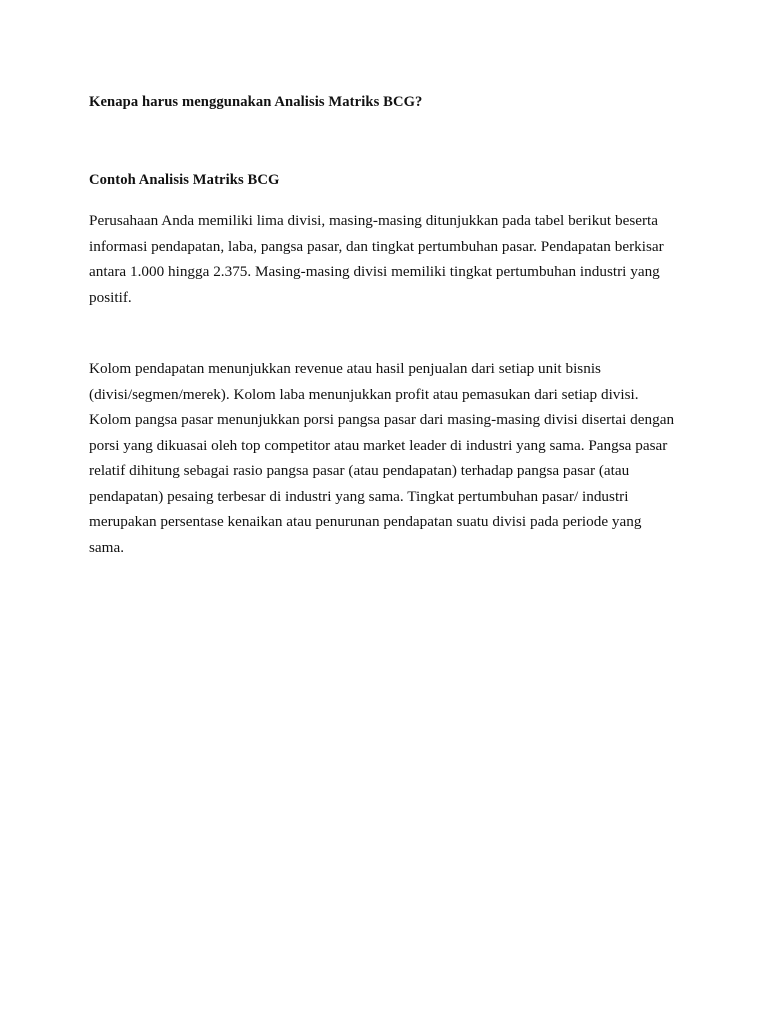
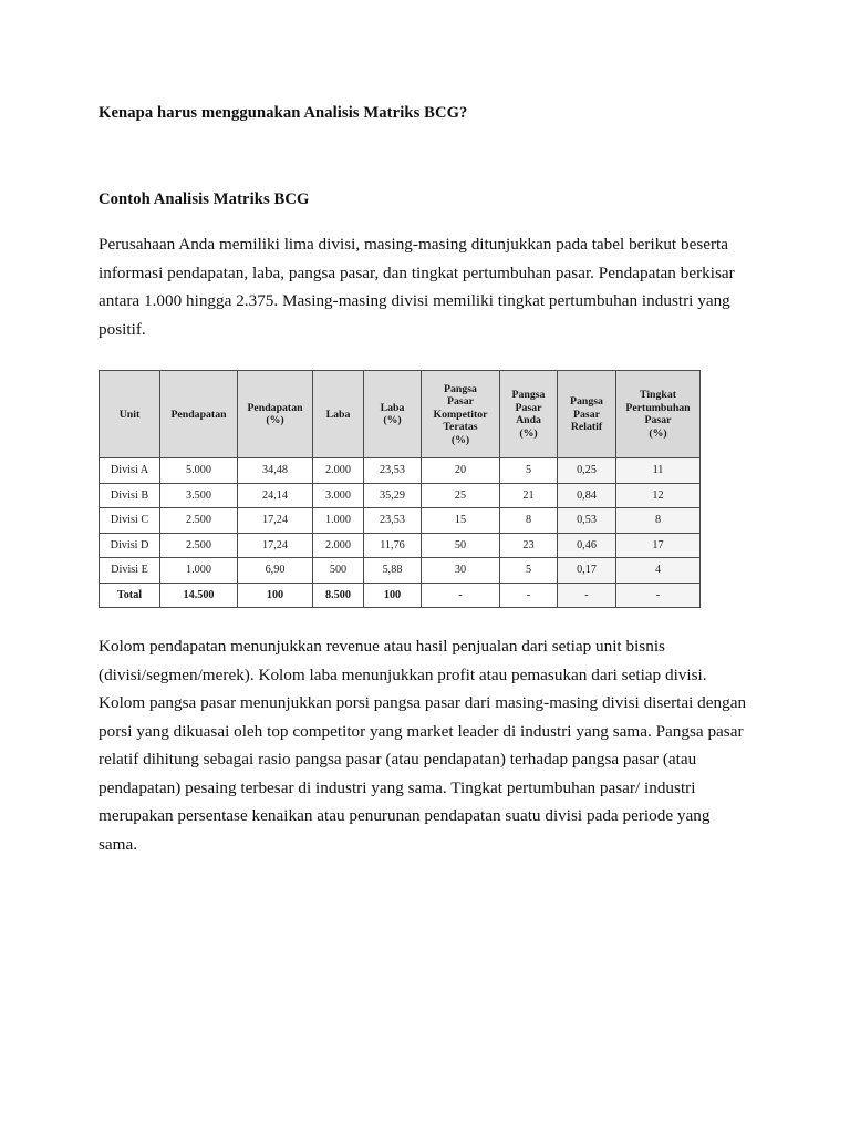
  Kenapa harus menggunakan Analisis Matriks BCG?
  Contoh Analisis Matriks BCG
  Perusahaan Anda memiliki lima divisi, masing-masing ditunjukkan pada tabel berikut beserta informasi pendapatan, laba, pangsa pasar, dan tingkat pertumbuhan pasar. Pendapatan berkisar antara 1.000 hingga 2.375. Masing-masing divisi memiliki tingkat pertumbuhan industri yang positif.
+ Unit	Pendapatan	Pendapatan (%)	Laba	Laba (%)	Pangsa Pasar Kompetitor Teratas (%)	Pangsa Pasar Anda (%)	Pangsa Pasar Relatif	Tingkat Pertumbuhan Pasar (%)
+ Divisi A	5.000	34,48	2.000	23,53	20	5	0,25	11
+ Divisi B	3.500	24,14	3.000	35,29	25	21	0,84	12
+ Divisi C	2.500	17,24	1.000	23,53	15	8	0,53	8
+ Divisi D	2.500	17,24	2.000	11,76	50	23	0,46	17
+ Divisi E	1.000	6,90	500	5,88	30	5	0,17	4
+ Total	14.500	100	8.500	100	-	-	-	-
- Kolom pendapatan menunjukkan revenue atau hasil penjualan dari setiap unit bisnis (divisi/segmen/merek). Kolom laba menunjukkan profit atau pemasukan dari setiap divisi. Kolom pangsa pasar menunjukkan porsi pangsa pasar dari masing-masing divisi disertai dengan porsi yang dikuasai oleh top competitor atau market leader di industri yang sama. Pangsa pasar relatif dihitung sebagai rasio pangsa pasar (atau pendapatan) terhadap pangsa pasar (atau pendapatan) pesaing terbesar di industri yang sama. Tingkat pertumbuhan pasar/ industri merupakan persentase kenaikan atau penurunan pendapatan suatu divisi pada periode yang sama.
+ Kolom pendapatan menunjukkan revenue atau hasil penjualan dari setiap unit bisnis (divisi/segmen/merek). Kolom laba menunjukkan profit atau pemasukan dari setiap divisi. Kolom pangsa pasar menunjukkan porsi pangsa pasar dari masing-masing divisi disertai dengan porsi yang dikuasai oleh top competitor yang market leader di industri yang sama. Pangsa pasar relatif dihitung sebagai rasio pangsa pasar (atau pendapatan) terhadap pangsa pasar (atau pendapatan) pesaing terbesar di industri yang sama. Tingkat pertumbuhan pasar/ industri merupakan persentase kenaikan atau penurunan pendapatan suatu divisi pada periode yang sama.
